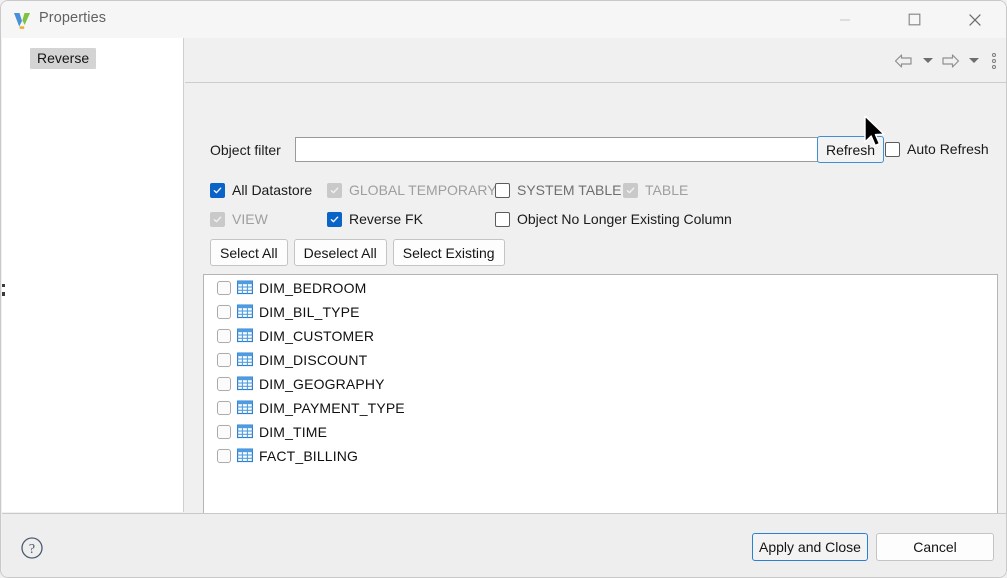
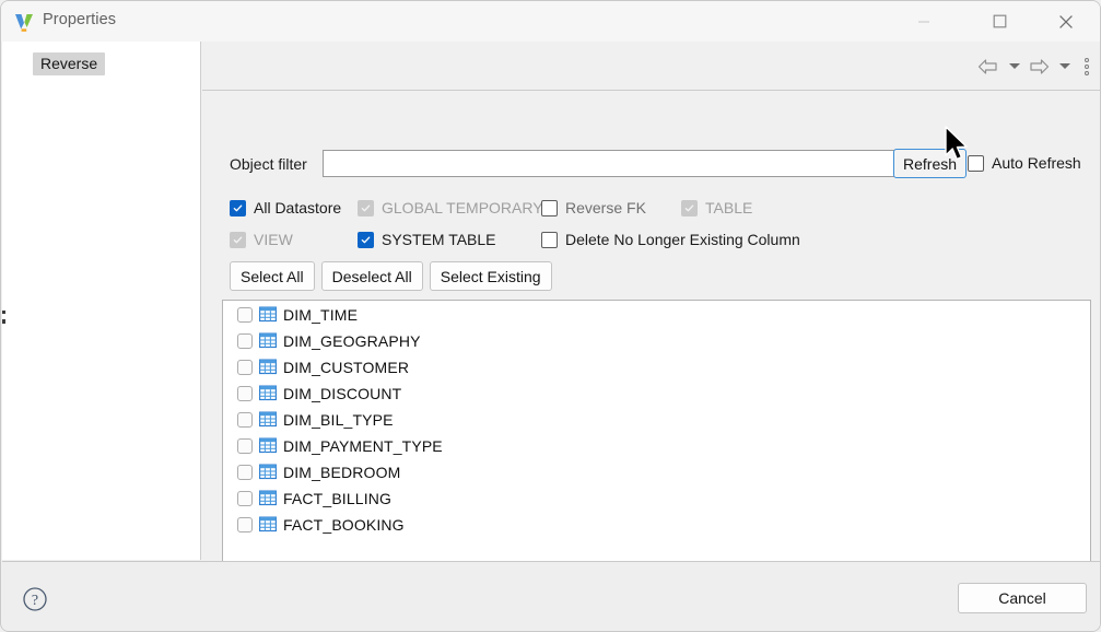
  Properties
  Reverse
  Object filter
  Refresh
  Auto Refresh
  All Datastore
  GLOBAL TEMPORARY
- SYSTEM TABLE
+ Reverse FK
  TABLE
  VIEW
- Reverse FK
+ SYSTEM TABLE
- Object No Longer Existing Column
+ Delete No Longer Existing Column
  Select All
  Deselect All
  Select Existing
- DIM_BEDROOM
+ DIM_TIME
- DIM_BIL_TYPE
+ DIM_GEOGRAPHY
  DIM_CUSTOMER
  DIM_DISCOUNT
- DIM_GEOGRAPHY
+ DIM_BIL_TYPE
  DIM_PAYMENT_TYPE
- DIM_TIME
+ DIM_BEDROOM
  FACT_BILLING
+ FACT_BOOKING
  ?
- Apply and Close
  Cancel
